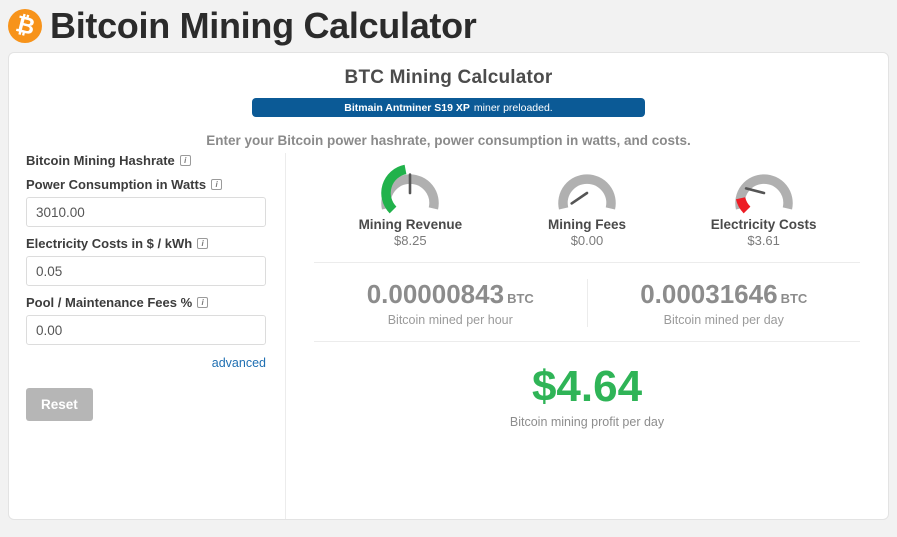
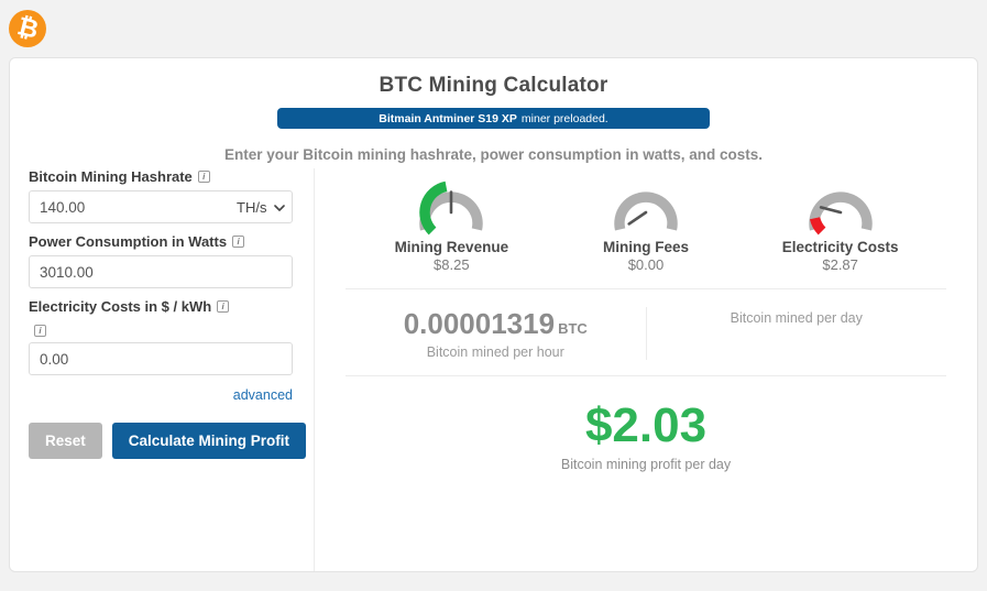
- Bitcoin Mining Calculator
  BTC Mining Calculator
  Bitmain Antminer S19 XP
  miner preloaded.
- Enter your Bitcoin power hashrate, power consumption in watts, and costs.
+ Enter your Bitcoin mining hashrate, power consumption in watts, and costs.
  Bitcoin Mining Hashrate
  i
+ 140.00
+ TH/s
  Power Consumption in Watts
  i
  3010.00
  Electricity Costs in $ / kWh
  i
- 0.05
- Pool / Maintenance Fees %
  i
  0.00
  advanced
  Reset
+ Calculate Mining Profit
  Mining Revenue
  $8.25
  Mining Fees
  $0.00
  Electricity Costs
- $3.61
+ $2.87
- 0.00000843 BTC
+ 0.00001319 BTC
  Bitcoin mined per hour
- 0.00031646 BTC
  Bitcoin mined per day
- $4.64
+ $2.03
  Bitcoin mining profit per day
